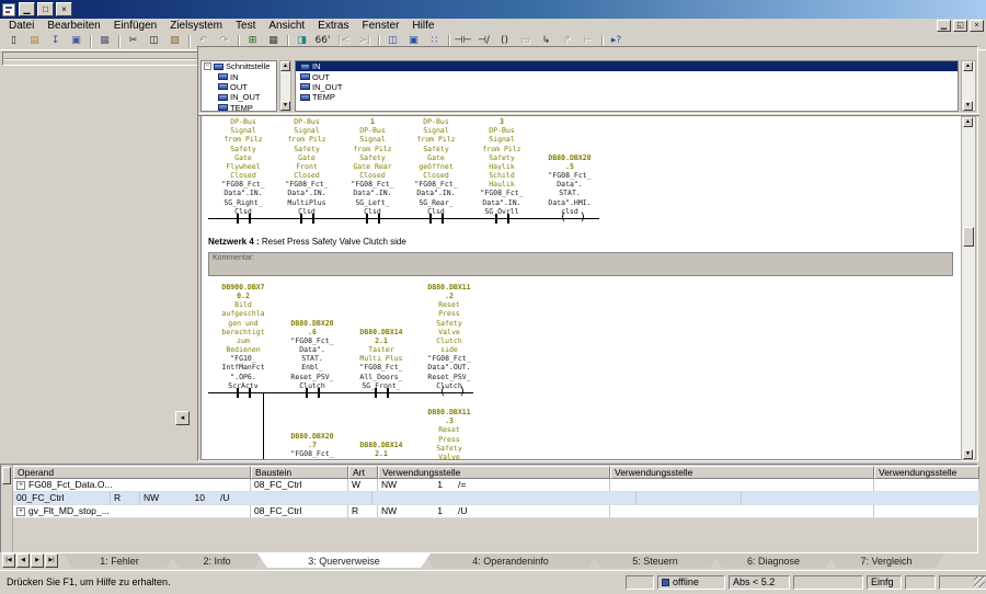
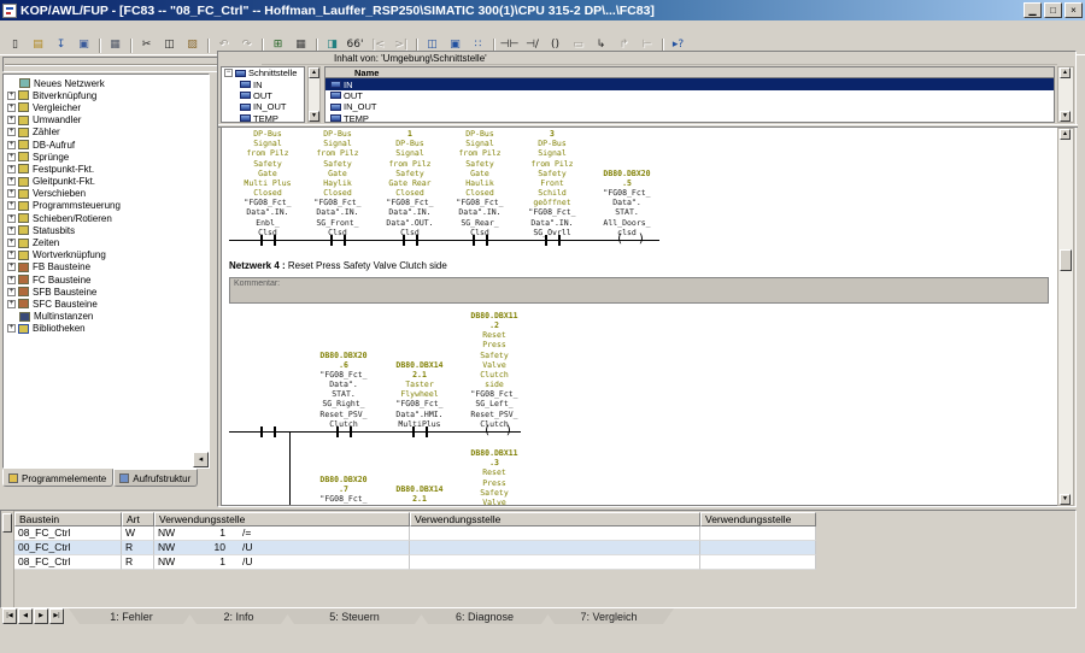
+ KOP/AWL/FUP - [FC83 -- "08_FC_Ctrl" -- Hoffman_Lauffer_RSP250\SIMATIC 300(1)\CPU 315-2 DP\...\FC83]
  ▁
  □
  ×
- Datei
- Bearbeiten
- Einfügen
- Zielsystem
- Test
- Ansicht
- Extras
- Fenster
- Hilfe
  ▯
  ▤
  ↧
  ▣
  ▦
  ✂
  ◫
  ▨
  ↶
  ↷
  ⊞
  ▦
  ◨
  66'
  |<
  >|
  ◫
  ▣
  ∷
  ⊣⊢
  ⊣/
  ()
  ▭
  ↳
  ↱
  ⊢
  ▸?
+ Neues Netzwerk
+ Bitverknüpfung
+ Vergleicher
+ Umwandler
+ Zähler
+ DB-Aufruf
+ Sprünge
+ Festpunkt-Fkt.
+ Gleitpunkt-Fkt.
+ Verschieben
+ Programmsteuerung
+ Schieben/Rotieren
+ Statusbits
+ Zeiten
+ Wortverknüpfung
+ FB Bausteine
+ FC Bausteine
+ SFB Bausteine
+ SFC Bausteine
+ Multinstanzen
+ Bibliotheken
+ Programmelemente
+ Aufrufstruktur
+ Inhalt von: 'Umgebung\Schnittstelle'
  Schnittstelle
  IN
  OUT
  IN_OUT
  TEMP
+ Name
  IN
  OUT
  IN_OUT
  TEMP
  DP-Bus
  Signal
  from Pilz
  Safety
  Gate
- Flywheel
+ Multi Plus
  Closed
  "FG08_Fct_
  Data".IN.
- SG_Right_
+ Enbl_
  Clsd
  DP-Bus
  Signal
  from Pilz
  Safety
  Gate
- Front
+ Haylik
  Closed
  "FG08_Fct_
  Data".IN.
- MultiPlus
+ SG_Front_
  Clsd
  1
  DP-Bus
  Signal
  from Pilz
  Safety
  Gate Rear
  Closed
  "FG08_Fct_
  Data".IN.
- SG_Left_
+ Data".OUT.
  Clsd
  DP-Bus
  Signal
  from Pilz
  Safety
  Gate
- geöffnet
+ Haulik
  Closed
  "FG08_Fct_
  Data".IN.
  SG_Rear_
  Clsd
  3
  DP-Bus
  Signal
  from Pilz
  Safety
- Haylik
+ Front
  Schild
- Haulik
+ geöffnet
  "FG08_Fct_
  Data".IN.
  SG_Ovrll
  DB80.DBX20
  .5
  "FG08_Fct_
  Data".
  STAT.
- Data".HMI.
+ All_Doors_
  clsd
  ( )
  Netzwerk 4 : Reset Press Safety Valve Clutch side
- DB900.DBX7
- 0.2
- Bild
- aufgeschla
- gen und
- berechtigt
- zum
- Bedienen
- "FG10_
- IntfManFct
- ".OP6.
- ScrActv
  DB80.DBX20
  .6
  "FG08_Fct_
  Data".
  STAT.
- Enbl_
+ SG_Right_
  Reset_PSV_
  Clutch
  DB80.DBX14
  2.1
  Taster
- Multi Plus
+ Flywheel
  "FG08_Fct_
- All_Doors_
+ Data".HMI.
- SG_Front_
+ MultiPlus
  DB80.DBX11
  .2
  Reset
  Press
  Safety
  Valve
  Clutch
  side
  "FG08_Fct_
- Data".OUT.
+ SG_Left_
  Reset_PSV_
  Clutch
  DB80.DBX20
  .7
  "FG08_Fct_
  DB80.DBX14
  2.1
  DB80.DBX11
  .3
  Reset
  Press
  Safety
  Valve
  ( )
- Operand
  Baustein
  Art
  Verwendungsstelle
  Verwendungsstelle
  Verwendungsstelle
- FG08_Fct_Data.O...
  08_FC_Ctrl
  W
  NW
  1
  /=
  00_FC_Ctrl
  R
  NW
  10
  /U
- gv_Flt_MD_stop_...
  08_FC_Ctrl
  R
  NW
  1
  /U
  1: Fehler
  2: Info
- 3: Querverweise
- 4: Operandeninfo
  5: Steuern
  6: Diagnose
  7: Vergleich
- Drücken Sie F1, um Hilfe zu erhalten.
- offline
- Abs < 5.2
- Einfg
